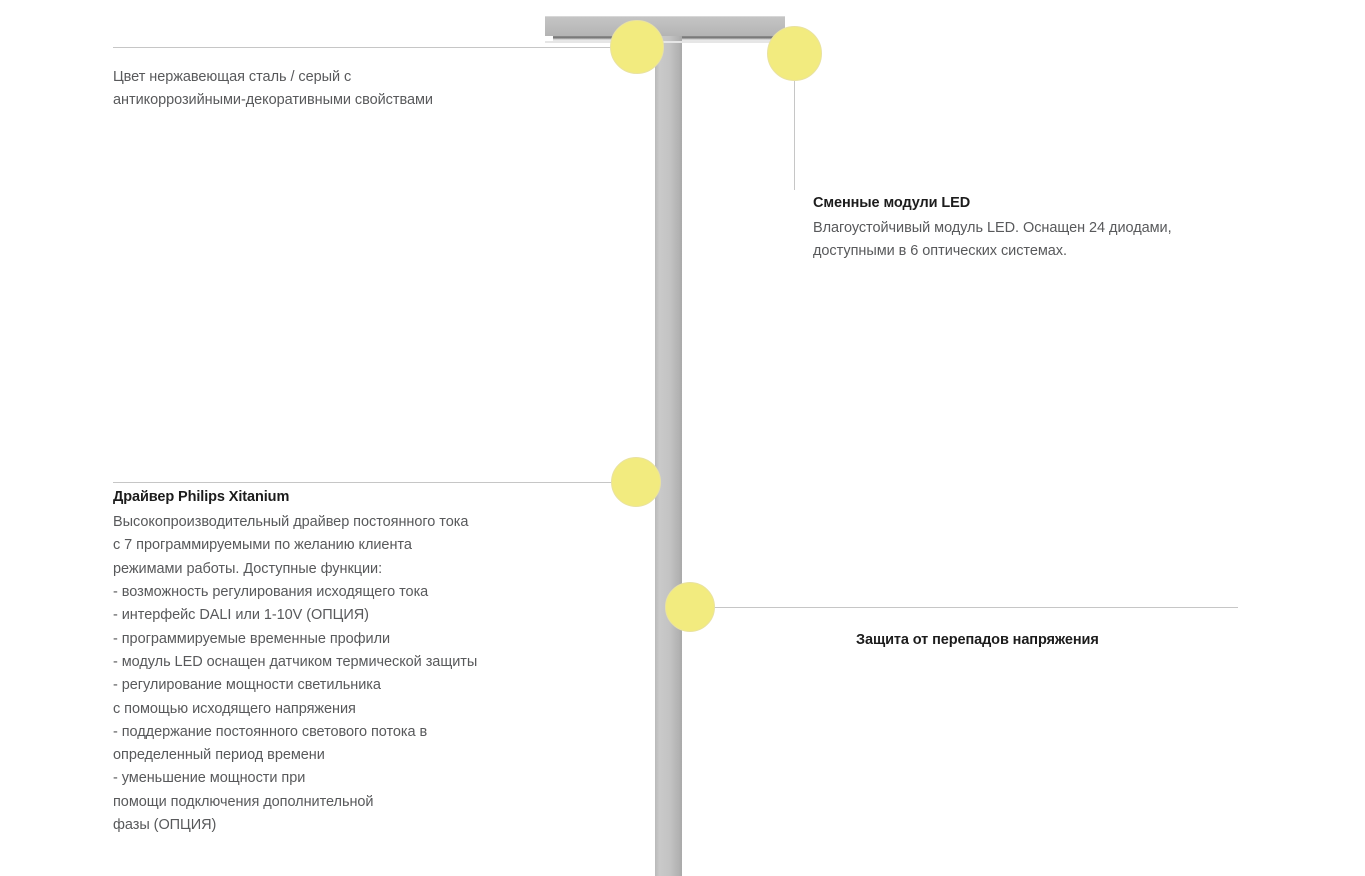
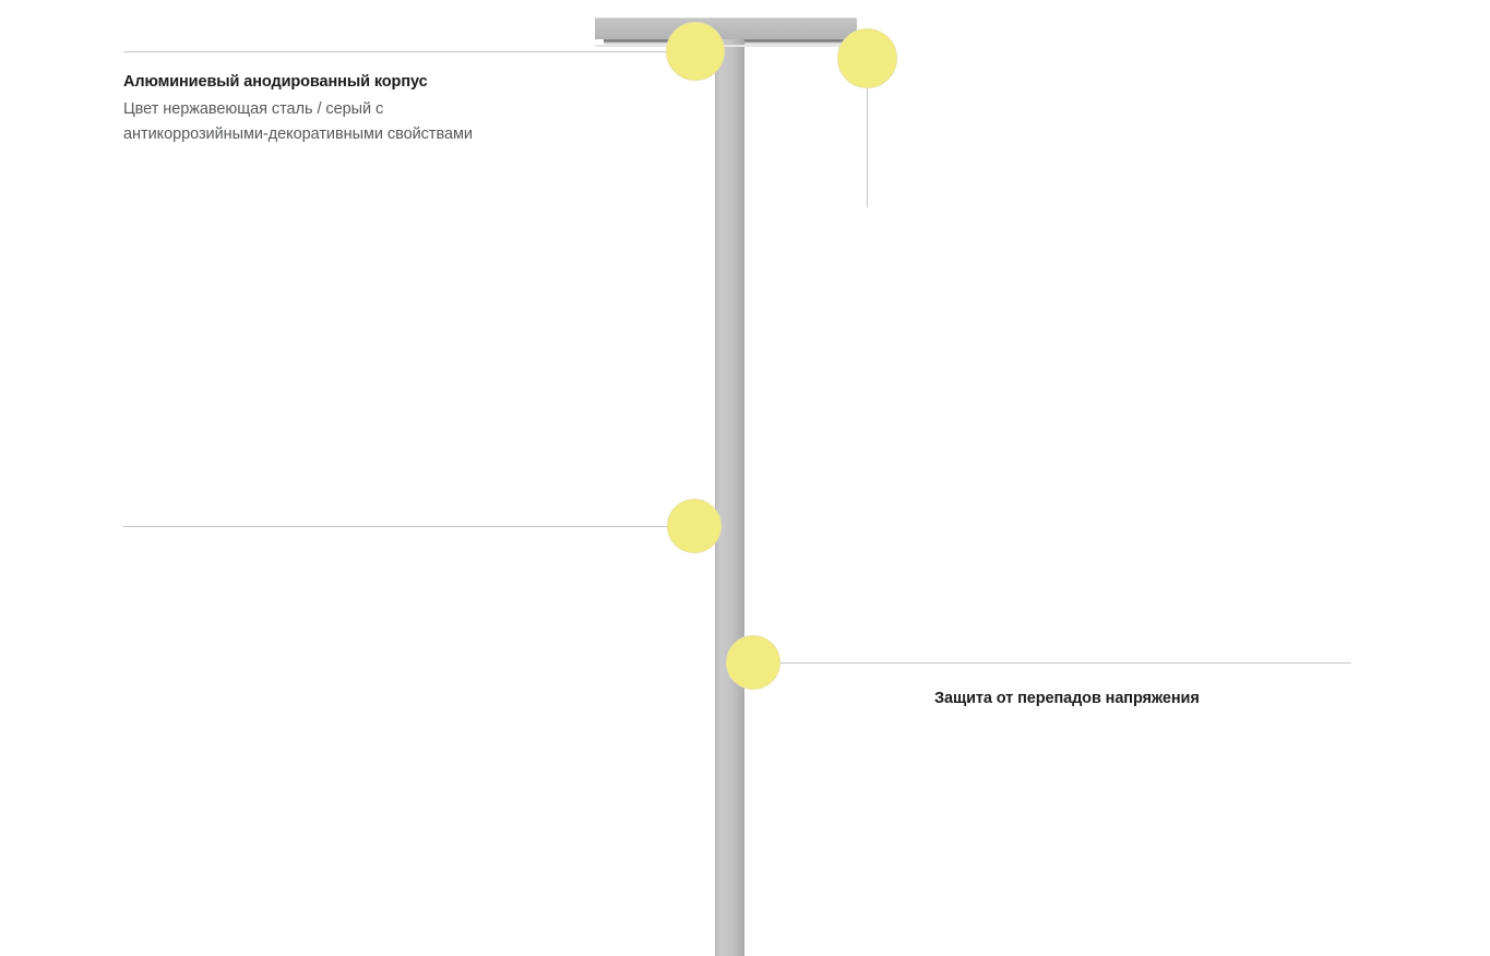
+ Алюминиевый анодированный корпус
  Цвет нержавеющая сталь / серый с
  антикоррозийными-декоративными свойствами
- Сменные модули LED
- Влагоустойчивый модуль LED. Оснащен 24 диодами,
- доступными в 6 оптических системах.
- Драйвер Philips Xitanium
- Высокопроизводительный драйвер постоянного тока
- с 7 программируемыми по желанию клиента
- режимами работы. Доступные функции:
- - возможность регулирования исходящего тока
- - интерфейс DALI или 1-10V (ОПЦИЯ)
- - программируемые временные профили
- - модуль LED оснащен датчиком термической защиты
- - регулирование мощности светильника
- с помощью исходящего напряжения
- - поддержание постоянного светового потока в
- определенный период времени
- - уменьшение мощности при
- помощи подключения дополнительной
- фазы (ОПЦИЯ)
  Защита от перепадов напряжения
